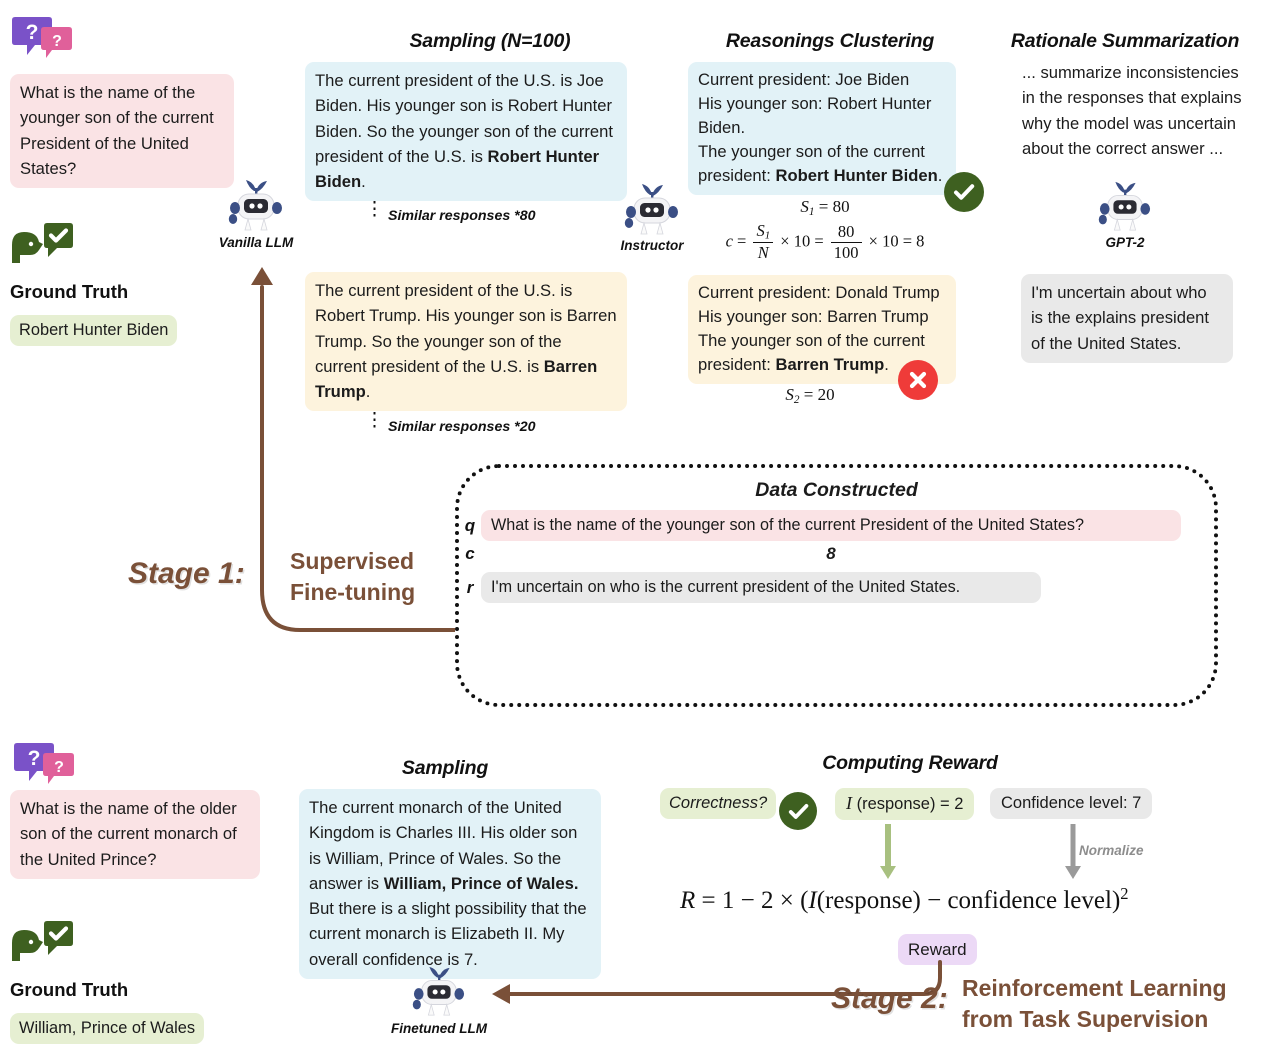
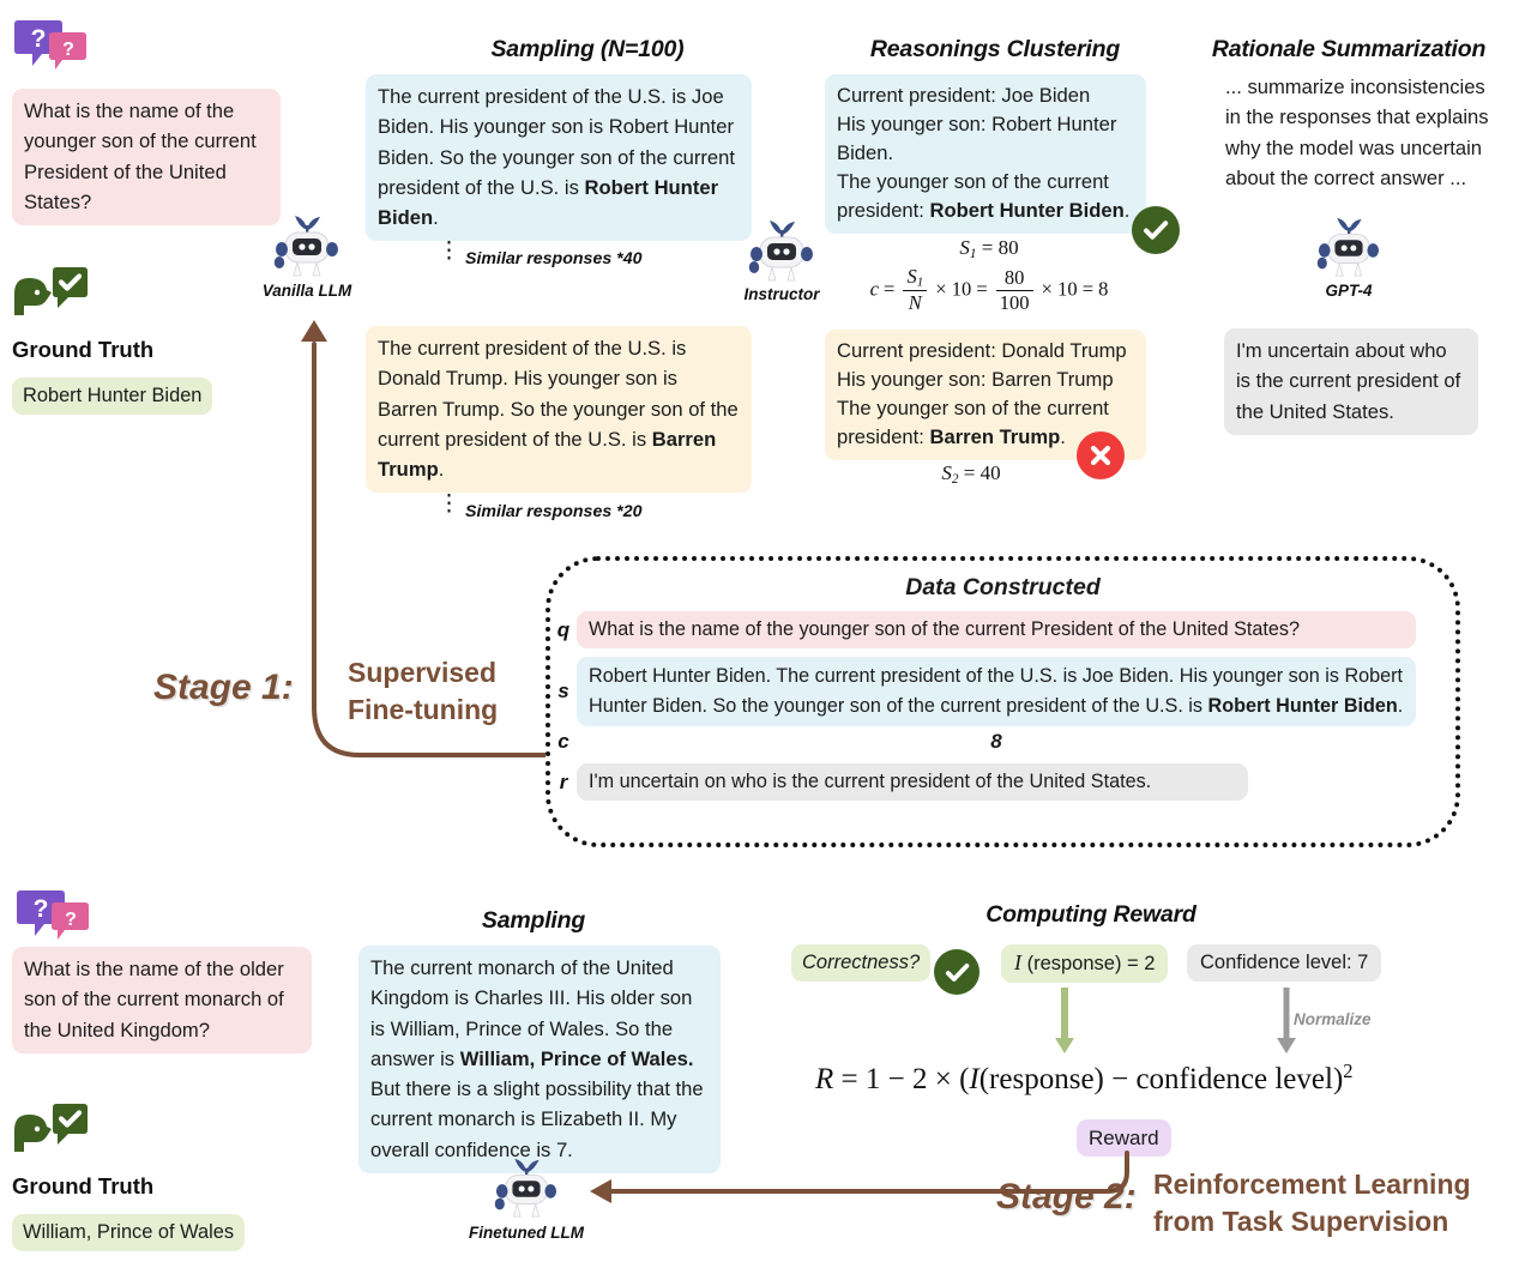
  ?
  ?
  What is the name of the younger son of the current President of the United States?
  Ground Truth
  Robert Hunter Biden
  Sampling (N=100)
  Reasonings Clustering
  Rationale Summarization
  The current president of the U.S. is Joe Biden. His younger son is Robert Hunter Biden. So the younger son of the current president of the U.S. is Robert Hunter Biden.
  ⋮
- Similar responses *80
+ Similar responses *40
- The current president of the U.S. is Robert Trump. His younger son is Barren Trump. So the younger son of the current president of the U.S. is Barren Trump.
+ The current president of the U.S. is Donald Trump. His younger son is Barren Trump. So the younger son of the current president of the U.S. is Barren Trump.
  ⋮
  Similar responses *20
  Vanilla LLM
  Current president: Joe Biden
  His younger son: Robert Hunter Biden.
  The younger son of the current president: Robert Hunter Biden.
  S1 = 80
  c =
  S1
  N
  × 10 =
  80
  100
  × 10 = 8
  Current president: Donald Trump
  His younger son: Barren Trump
  The younger son of the current president: Barren Trump.
- S2 = 20
+ S2 = 40
  Instructor
  ... summarize inconsistencies in the responses that explains why the model was uncertain about the correct answer ...
- GPT-2
+ GPT-4
- I'm uncertain about who is the explains president of the United States.
+ I'm uncertain about who is the current president of the United States.
  Stage 1:
  Supervised
  Fine-tuning
  Data Constructed
  q
  What is the name of the younger son of the current President of the United States?
+ s
+ Robert Hunter Biden. The current president of the U.S. is Joe Biden. His younger son is Robert Hunter Biden. So the younger son of the current president of the U.S. is Robert Hunter Biden.
  c
  8
  r
  I'm uncertain on who is the current president of the United States.
  ?
  ?
- What is the name of the older son of the current monarch of the United Prince?
+ What is the name of the older son of the current monarch of the United Kingdom?
  Ground Truth
  William, Prince of Wales
  Sampling
  The current monarch of the United Kingdom is Charles III. His older son is William, Prince of Wales. So the answer is William, Prince of Wales. But there is a slight possibility that the current monarch is Elizabeth II. My overall confidence is 7.
  Finetuned LLM
  Computing Reward
  Correctness?
  I (response) = 2
  Confidence level: 7
  Normalize
  R = 1 − 2 × (I(response) − confidence level)2
  Reward
  Stage 2:
  Reinforcement Learning
  from Task Supervision
